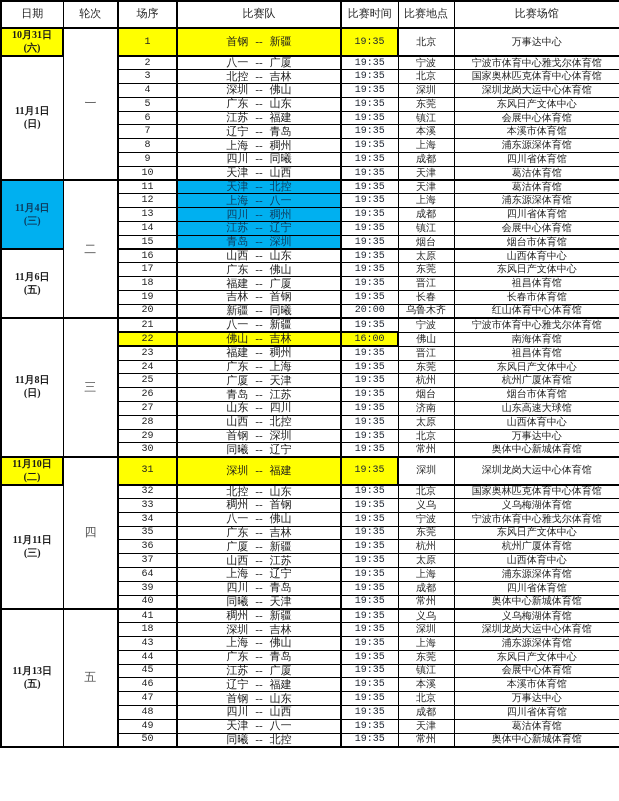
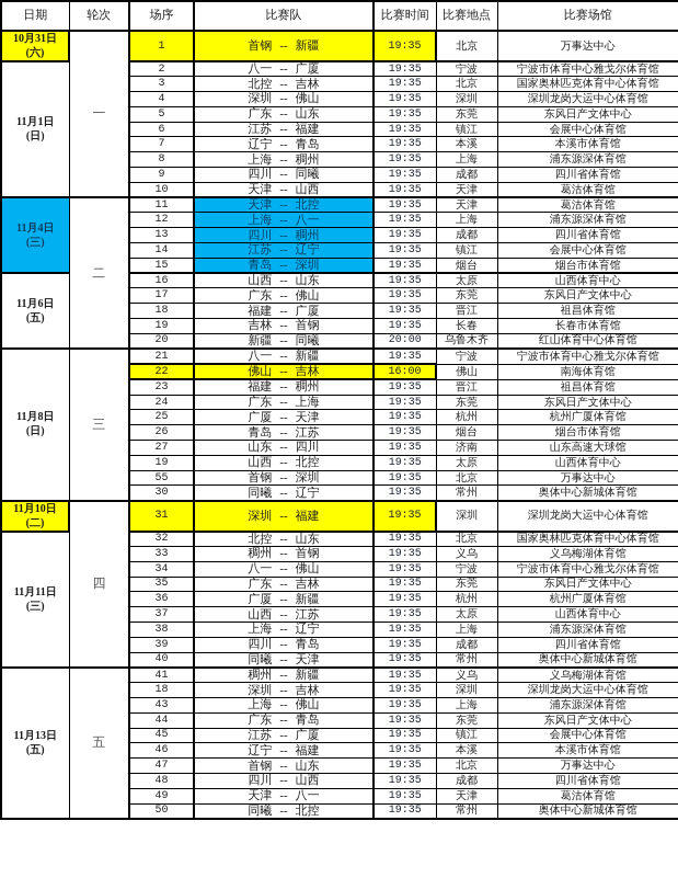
  日期	轮次	场序	比赛队	比赛时间	比赛地点	比赛场馆
  10月31日(六)	一	1	首钢 -- 新疆	19:35	北京	万事达中心
  11月1日(日)	2	八一 -- 广厦	19:35	宁波	宁波市体育中心雅戈尔体育馆
  3	北控 -- 吉林	19:35	北京	国家奥林匹克体育中心体育馆
  4	深圳 -- 佛山	19:35	深圳	深圳龙岗大运中心体育馆
  5	广东 -- 山东	19:35	东莞	东风日产文体中心
  6	江苏 -- 福建	19:35	镇江	会展中心体育馆
  7	辽宁 -- 青岛	19:35	本溪	本溪市体育馆
  8	上海 -- 稠州	19:35	上海	浦东源深体育馆
  9	四川 -- 同曦	19:35	成都	四川省体育馆
  10	天津 -- 山西	19:35	天津	葛沽体育馆
  11月4日(三)	二	11	天津 -- 北控	19:35	天津	葛沽体育馆
  12	上海 -- 八一	19:35	上海	浦东源深体育馆
  13	四川 -- 稠州	19:35	成都	四川省体育馆
  14	江苏 -- 辽宁	19:35	镇江	会展中心体育馆
  15	青岛 -- 深圳	19:35	烟台	烟台市体育馆
  11月6日(五)	16	山西 -- 山东	19:35	太原	山西体育中心
  17	广东 -- 佛山	19:35	东莞	东风日产文体中心
  18	福建 -- 广厦	19:35	晋江	祖昌体育馆
  19	吉林 -- 首钢	19:35	长春	长春市体育馆
  20	新疆 -- 同曦	20:00	乌鲁木齐	红山体育中心体育馆
  11月8日(日)	三	21	八一 -- 新疆	19:35	宁波	宁波市体育中心雅戈尔体育馆
  22	佛山 -- 吉林	16:00	佛山	南海体育馆
  23	福建 -- 稠州	19:35	晋江	祖昌体育馆
  24	广东 -- 上海	19:35	东莞	东风日产文体中心
  25	广厦 -- 天津	19:35	杭州	杭州广厦体育馆
  26	青岛 -- 江苏	19:35	烟台	烟台市体育馆
  27	山东 -- 四川	19:35	济南	山东高速大球馆
- 28	山西 -- 北控	19:35	太原	山西体育中心
+ 19	山西 -- 北控	19:35	太原	山西体育中心
- 29	首钢 -- 深圳	19:35	北京	万事达中心
+ 55	首钢 -- 深圳	19:35	北京	万事达中心
  30	同曦 -- 辽宁	19:35	常州	奥体中心新城体育馆
  11月10日(二)	四	31	深圳 -- 福建	19:35	深圳	深圳龙岗大运中心体育馆
  11月11日(三)	32	北控 -- 山东	19:35	北京	国家奥林匹克体育中心体育馆
  33	稠州 -- 首钢	19:35	义乌	义乌梅湖体育馆
  34	八一 -- 佛山	19:35	宁波	宁波市体育中心雅戈尔体育馆
  35	广东 -- 吉林	19:35	东莞	东风日产文体中心
  36	广厦 -- 新疆	19:35	杭州	杭州广厦体育馆
  37	山西 -- 江苏	19:35	太原	山西体育中心
- 64	上海 -- 辽宁	19:35	上海	浦东源深体育馆
+ 38	上海 -- 辽宁	19:35	上海	浦东源深体育馆
  39	四川 -- 青岛	19:35	成都	四川省体育馆
  40	同曦 -- 天津	19:35	常州	奥体中心新城体育馆
  11月13日(五)	五	41	稠州 -- 新疆	19:35	义乌	义乌梅湖体育馆
  18	深圳 -- 吉林	19:35	深圳	深圳龙岗大运中心体育馆
  43	上海 -- 佛山	19:35	上海	浦东源深体育馆
  44	广东 -- 青岛	19:35	东莞	东风日产文体中心
  45	江苏 -- 广厦	19:35	镇江	会展中心体育馆
  46	辽宁 -- 福建	19:35	本溪	本溪市体育馆
  47	首钢 -- 山东	19:35	北京	万事达中心
  48	四川 -- 山西	19:35	成都	四川省体育馆
  49	天津 -- 八一	19:35	天津	葛沽体育馆
  50	同曦 -- 北控	19:35	常州	奥体中心新城体育馆
